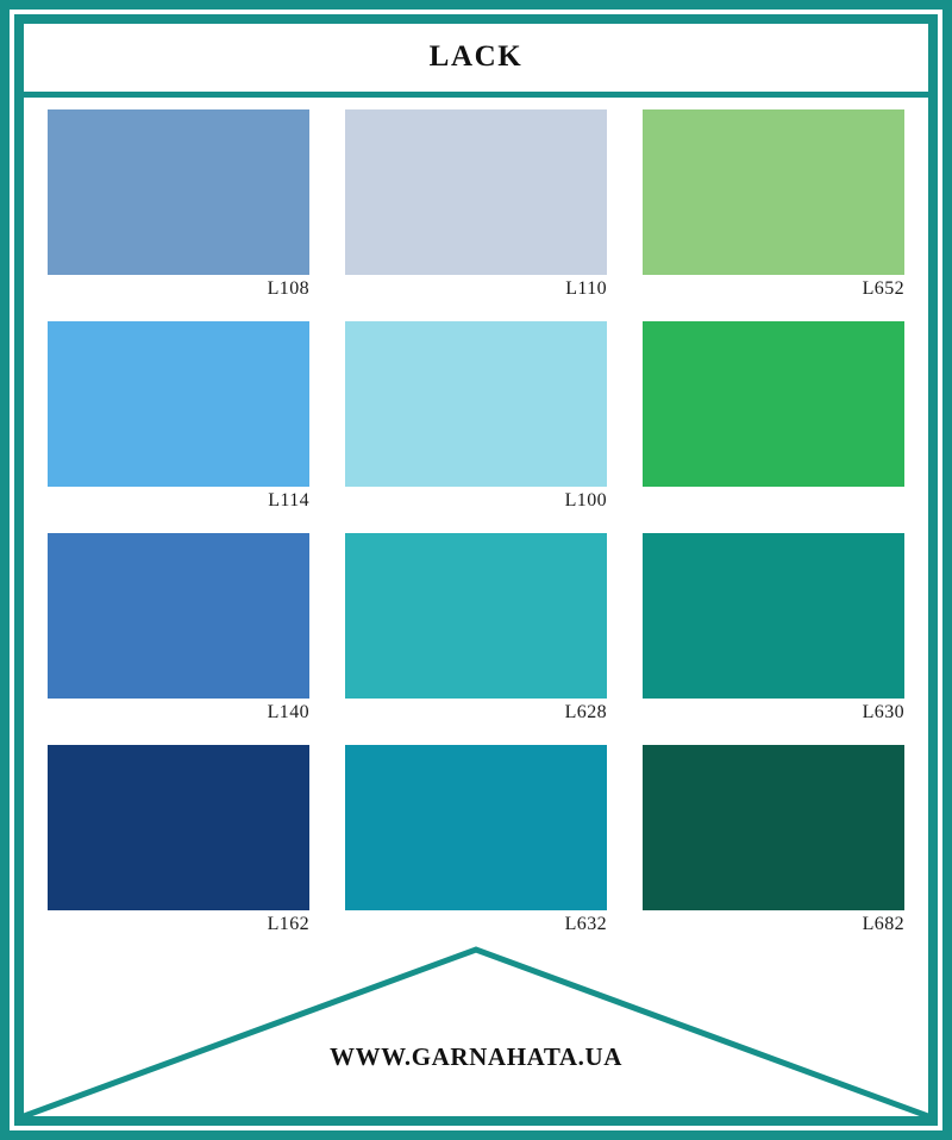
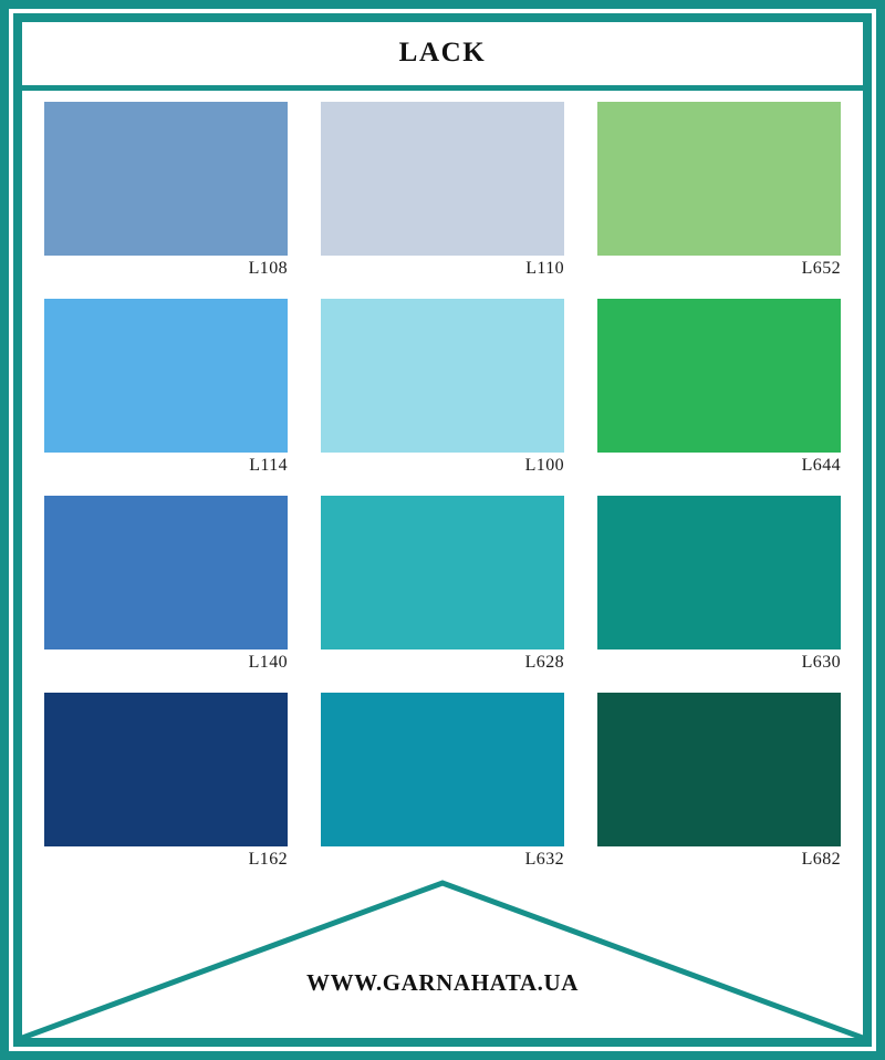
  LACK
  L108
  L110
  L652
  L114
  L100
+ L644
  L140
  L628
  L630
  L162
  L632
  L682
  WWW.GARNAHATA.UA
